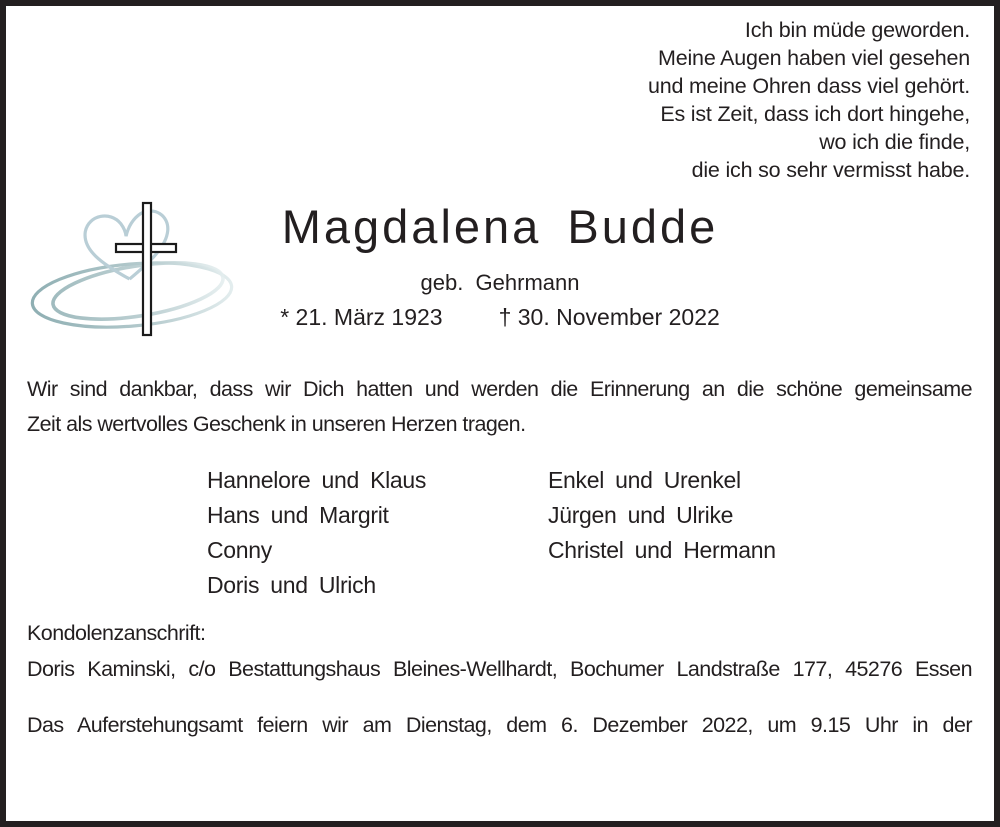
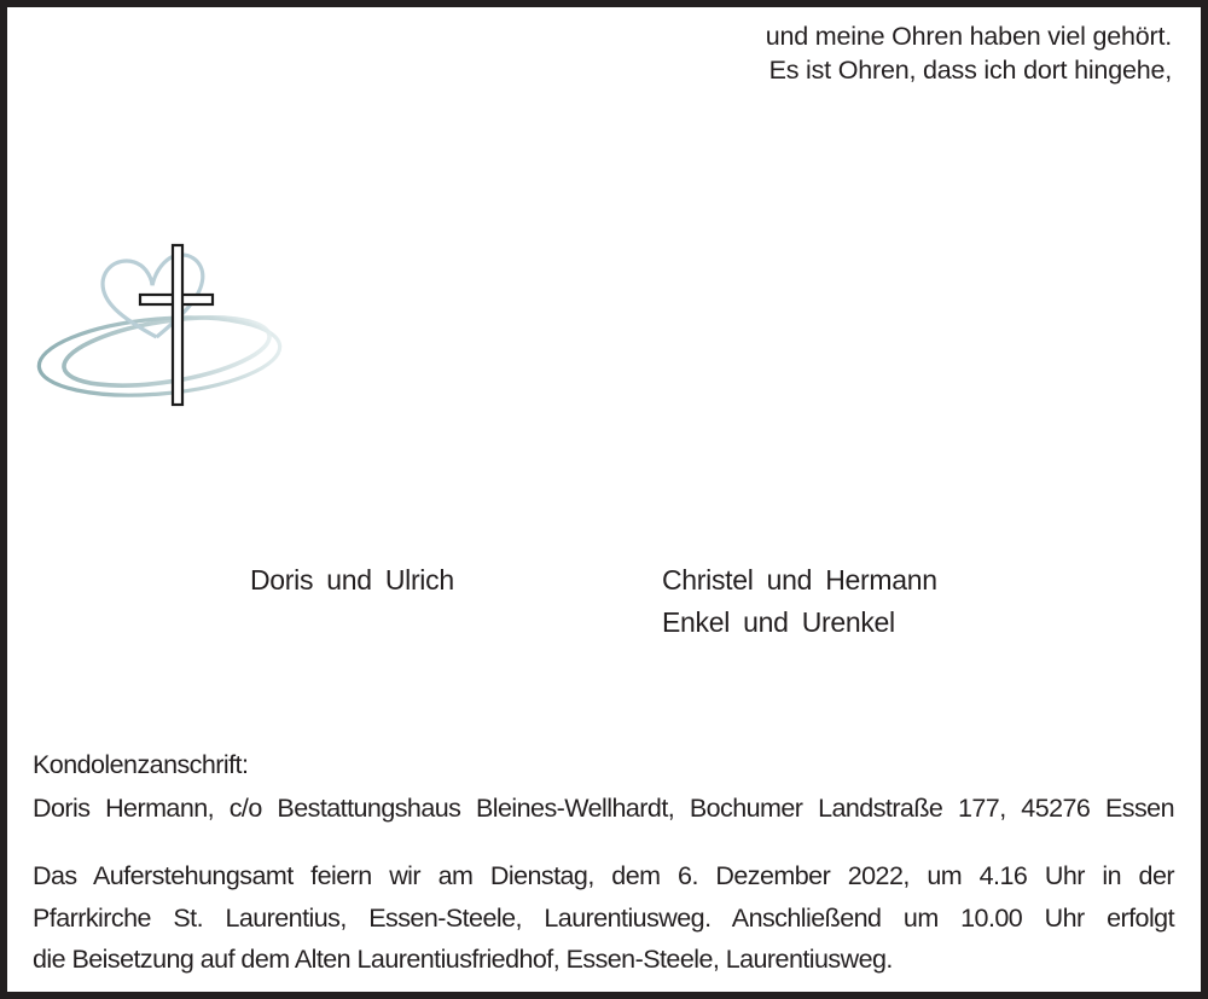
- Ich bin müde geworden.
- Meine Augen haben viel gesehen
- und meine Ohren dass viel gehört.
+ und meine Ohren haben viel gehört.
- Es ist Zeit, dass ich dort hingehe,
+ Es ist Ohren, dass ich dort hingehe,
- wo ich die finde,
- die ich so sehr vermisst habe.
- Magdalena Budde
- geb. Gehrmann
- * 21. März 1923
- † 30. November 2022
- Wir sind dankbar, dass wir Dich hatten und werden die Erinnerung an die schöne gemeinsame
- Zeit als wertvolles Geschenk in unseren Herzen tragen.
- Hannelore und Klaus
- Hans und Margrit
- Conny
  Doris und Ulrich
- Enkel und Urenkel
+ Christel und Hermann
- Jürgen und Ulrike
- Christel und Hermann
+ Enkel und Urenkel
  Kondolenzanschrift:
- Doris Kaminski, c/o Bestattungshaus Bleines-Wellhardt, Bochumer Landstraße 177, 45276 Essen
+ Doris Hermann, c/o Bestattungshaus Bleines-Wellhardt, Bochumer Landstraße 177, 45276 Essen
- Das Auferstehungsamt feiern wir am Dienstag, dem 6. Dezember 2022, um 9.15 Uhr in der
+ Das Auferstehungsamt feiern wir am Dienstag, dem 6. Dezember 2022, um 4.16 Uhr in der
+ Pfarrkirche St. Laurentius, Essen-Steele, Laurentiusweg. Anschließend um 10.00 Uhr erfolgt
+ die Beisetzung auf dem Alten Laurentiusfriedhof, Essen-Steele, Laurentiusweg.
